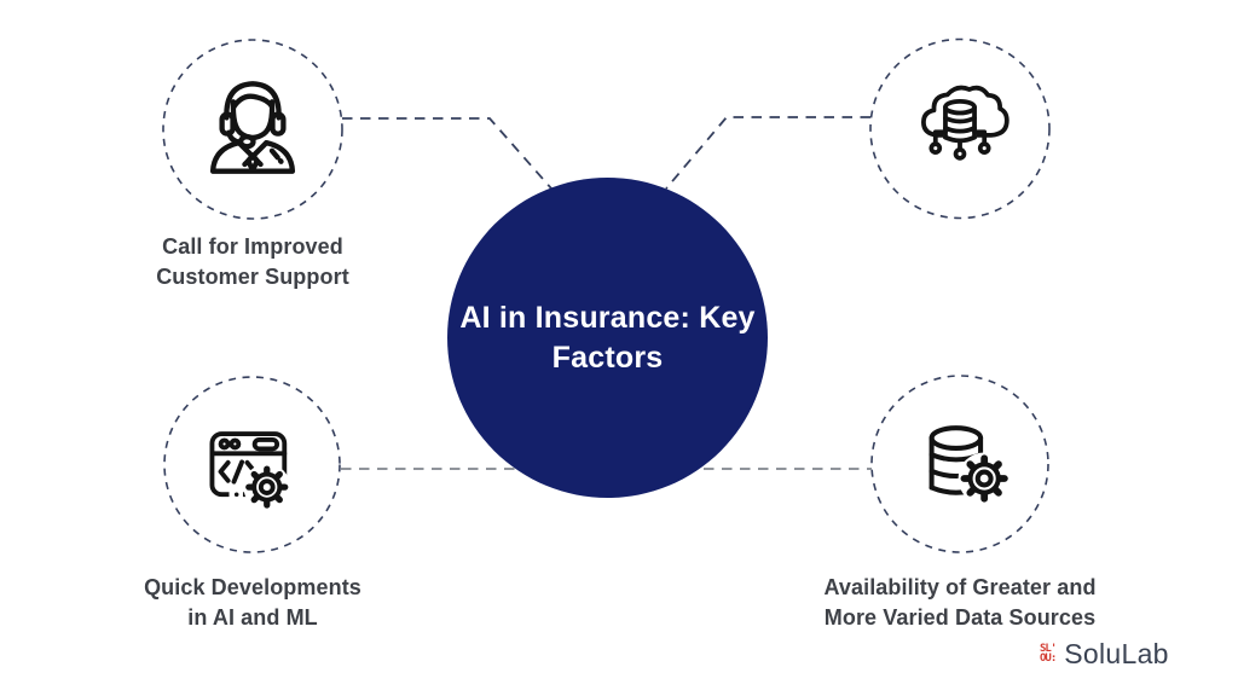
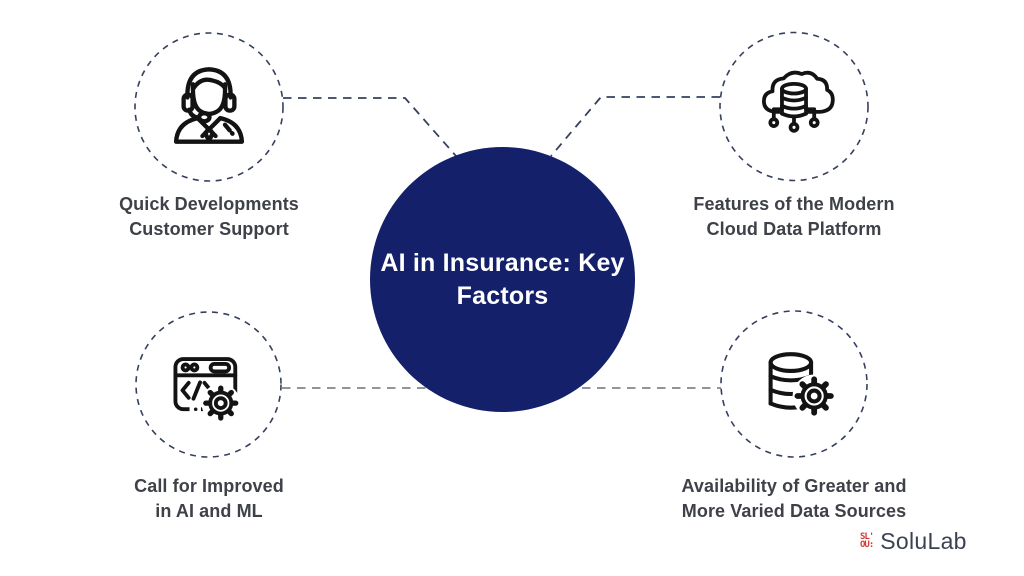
  AI in Insurance: Key
  Factors
- Call for Improved
+ Quick Developments
  Customer Support
+ Features of the Modern
+ Cloud Data Platform
- Quick Developments
+ Call for Improved
  in AI and ML
  Availability of Greater and
  More Varied Data Sources
  SL'
  OU:
  SoluLab
